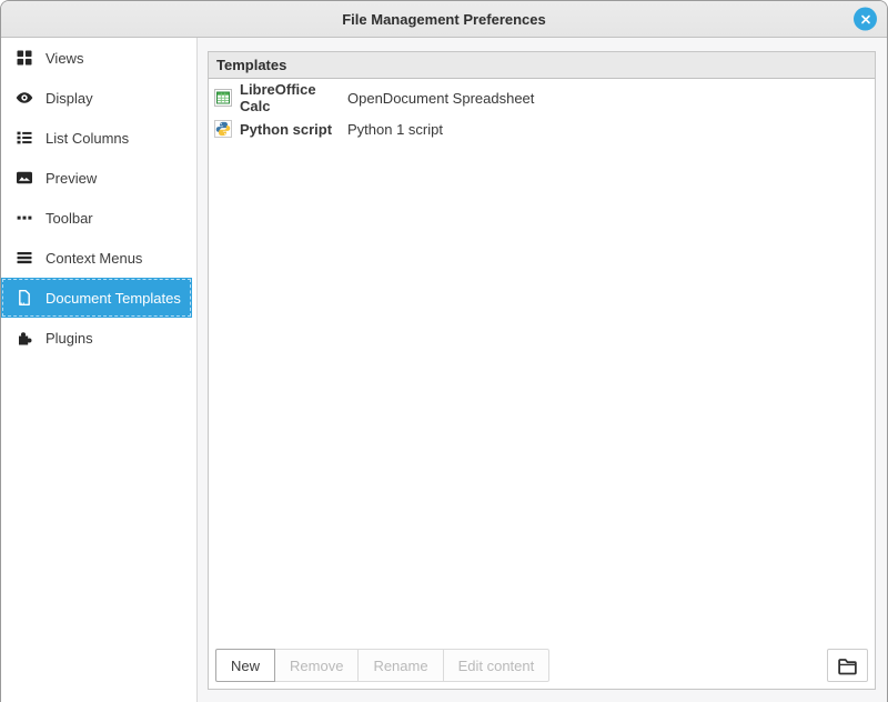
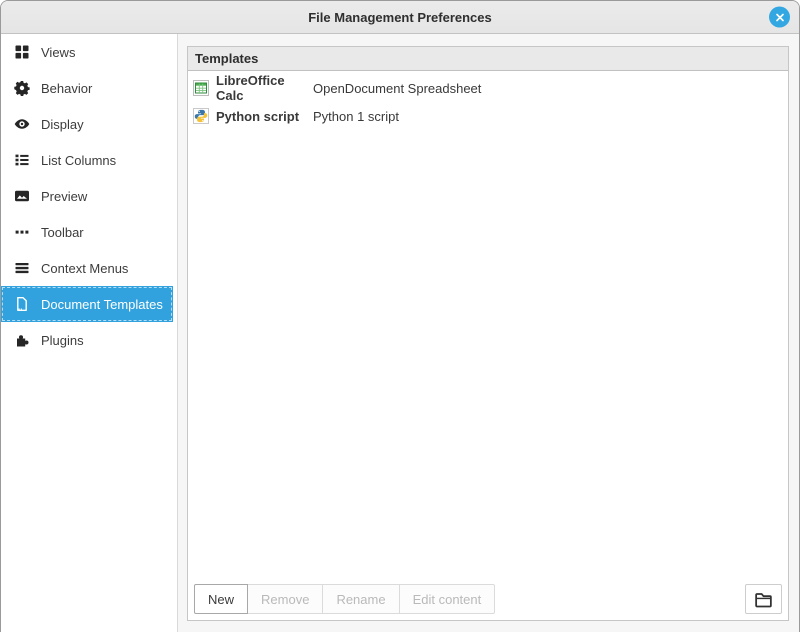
  File Management Preferences
  Views
+ Behavior
  Display
  List Columns
  Preview
  Toolbar
  Context Menus
  Document Templates
  Plugins
  Templates
  LibreOffice Calc
  OpenDocument Spreadsheet
  Python script
  Python 1 script
  New
  Remove
  Rename
  Edit content
